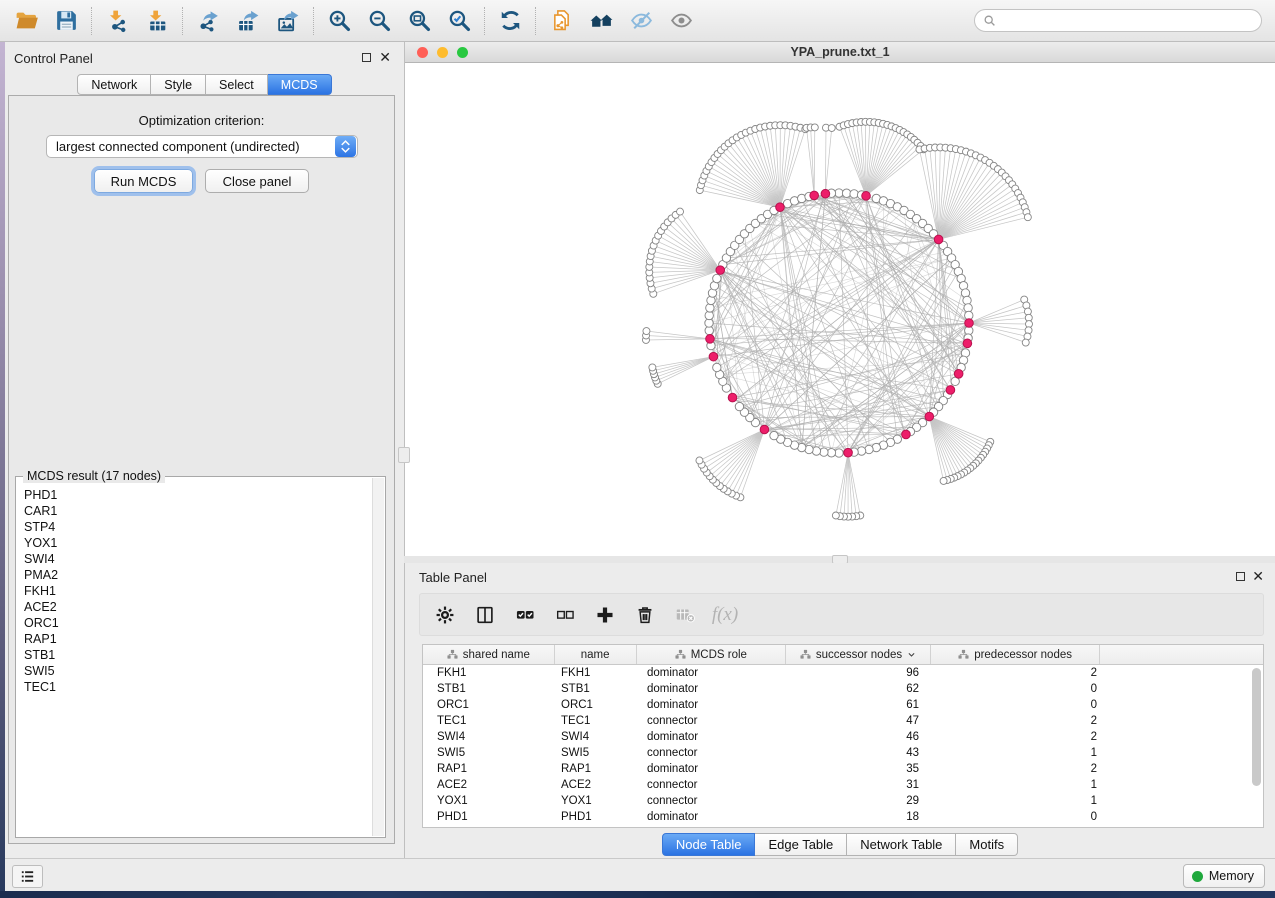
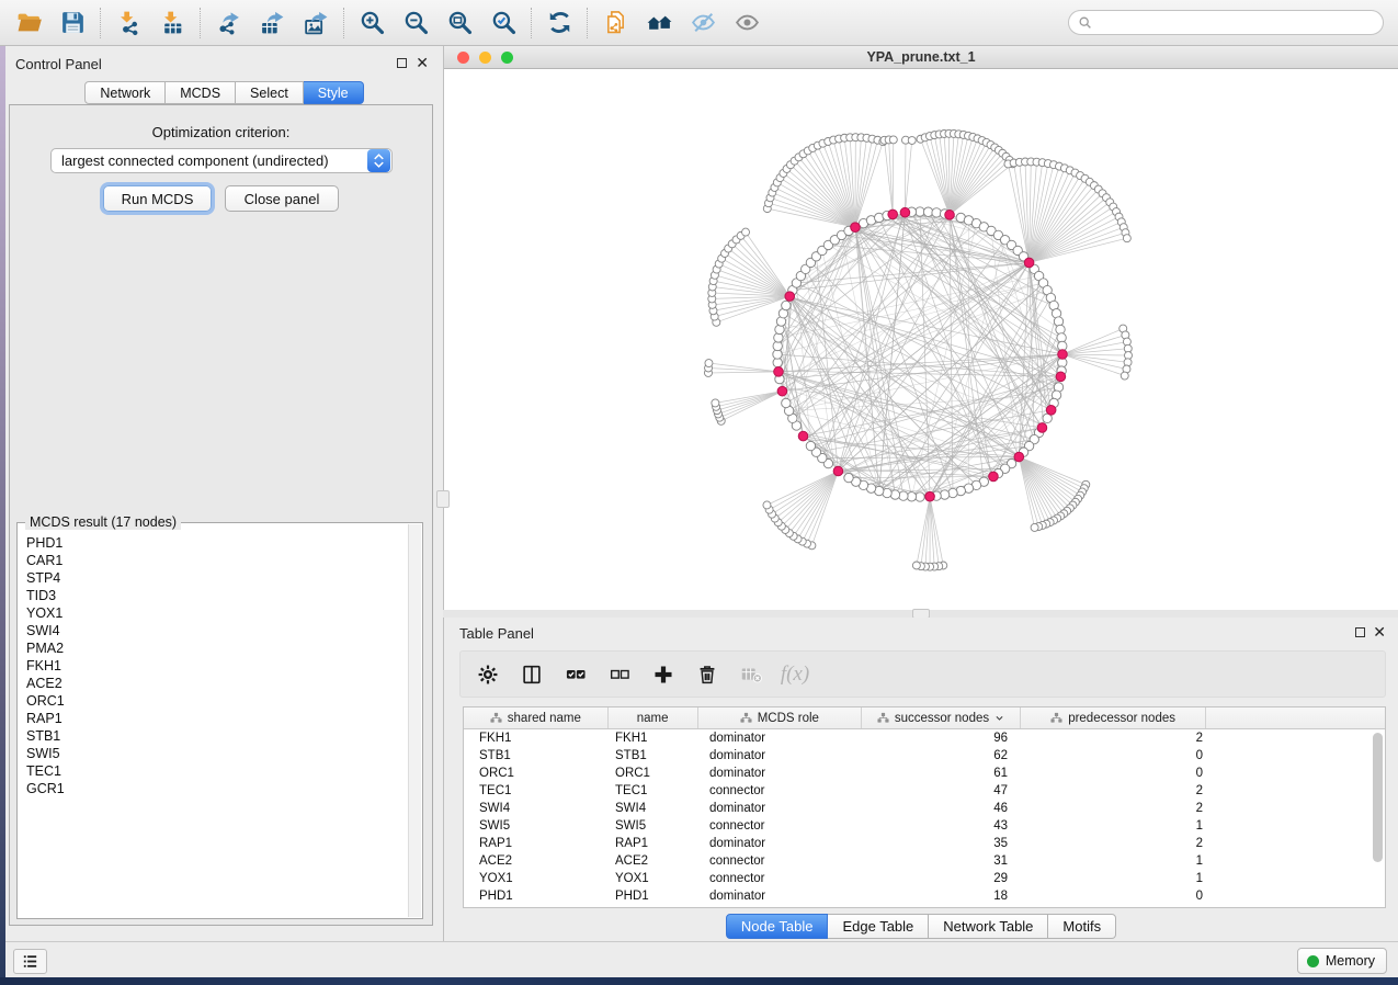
  Control Panel
  ✕
  Network
- Style
+ MCDS
  Select
- MCDS
+ Style
  Optimization criterion:
  largest connected component (undirected)
  Run MCDS
  Close panel
  MCDS result (17 nodes)
  PHD1
  CAR1
  STP4
+ TID3
  YOX1
  SWI4
  PMA2
  FKH1
  ACE2
  ORC1
  RAP1
  STB1
  SWI5
  TEC1
+ GCR1
  YPA_prune.txt_1
  Table Panel
  ✕
  f(x)
  shared name
  name
  MCDS role
  successor nodes
  predecessor nodes
  FKH1
  FKH1
  dominator
  96
  2
  STB1
  STB1
  dominator
  62
  0
  ORC1
  ORC1
  dominator
  61
  0
  TEC1
  TEC1
  connector
  47
  2
  SWI4
  SWI4
  dominator
  46
  2
  SWI5
  SWI5
  connector
  43
  1
  RAP1
  RAP1
  dominator
  35
  2
  ACE2
  ACE2
  connector
  31
  1
  YOX1
  YOX1
  connector
  29
  1
  PHD1
  PHD1
  dominator
  18
  0
  Node Table
  Edge Table
  Network Table
  Motifs
  Memory
